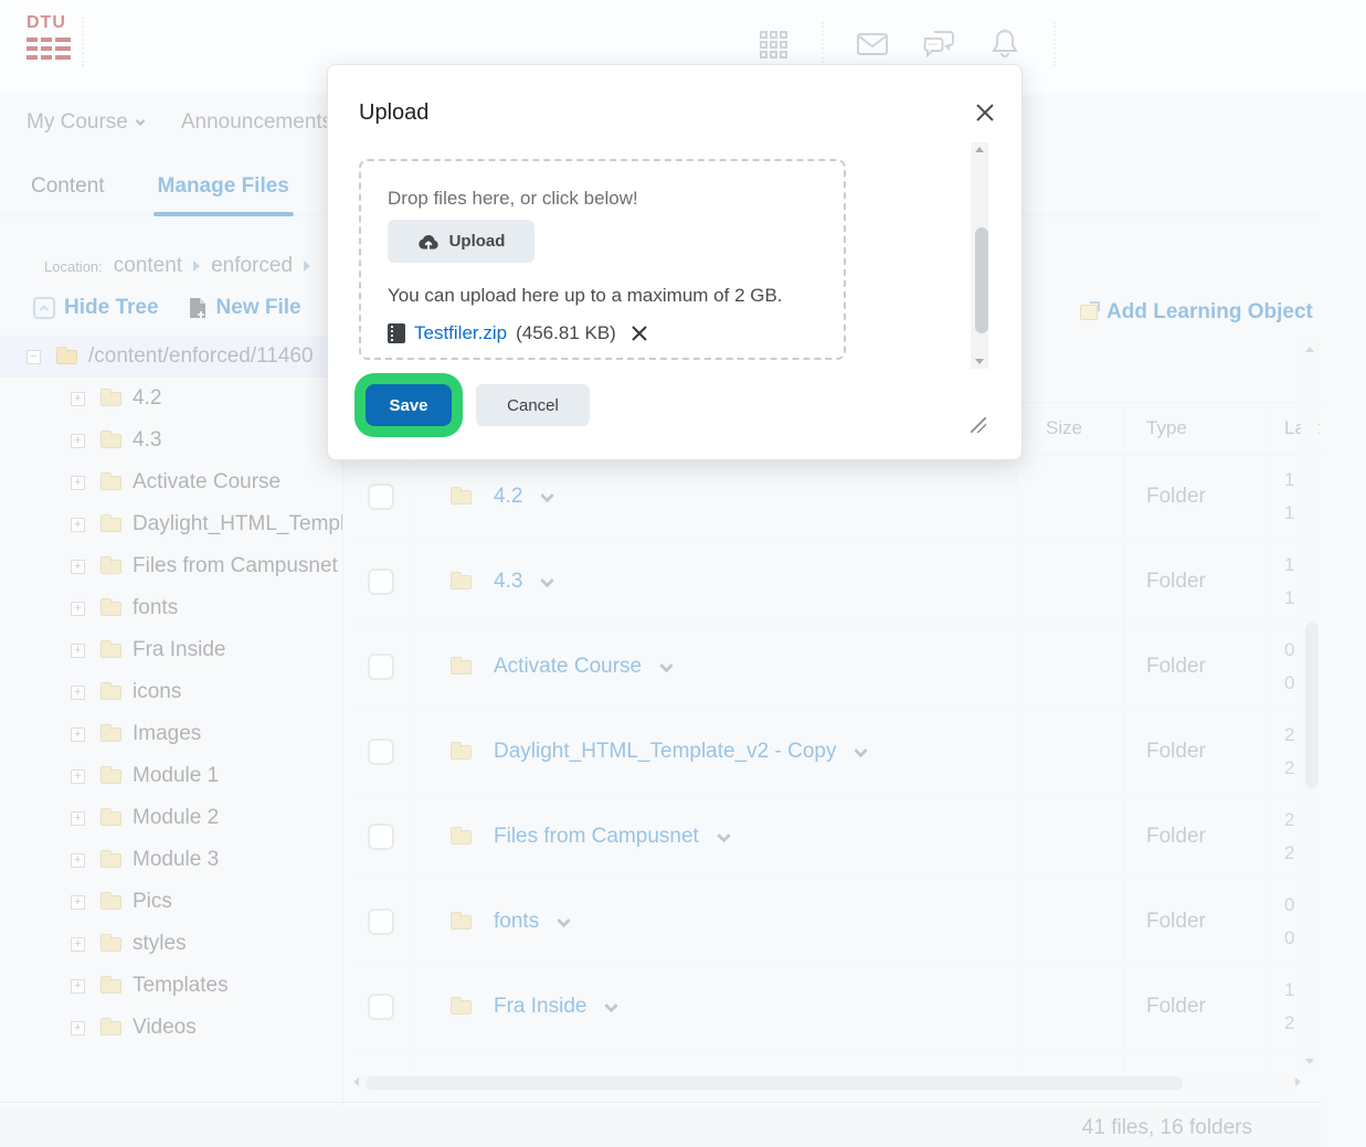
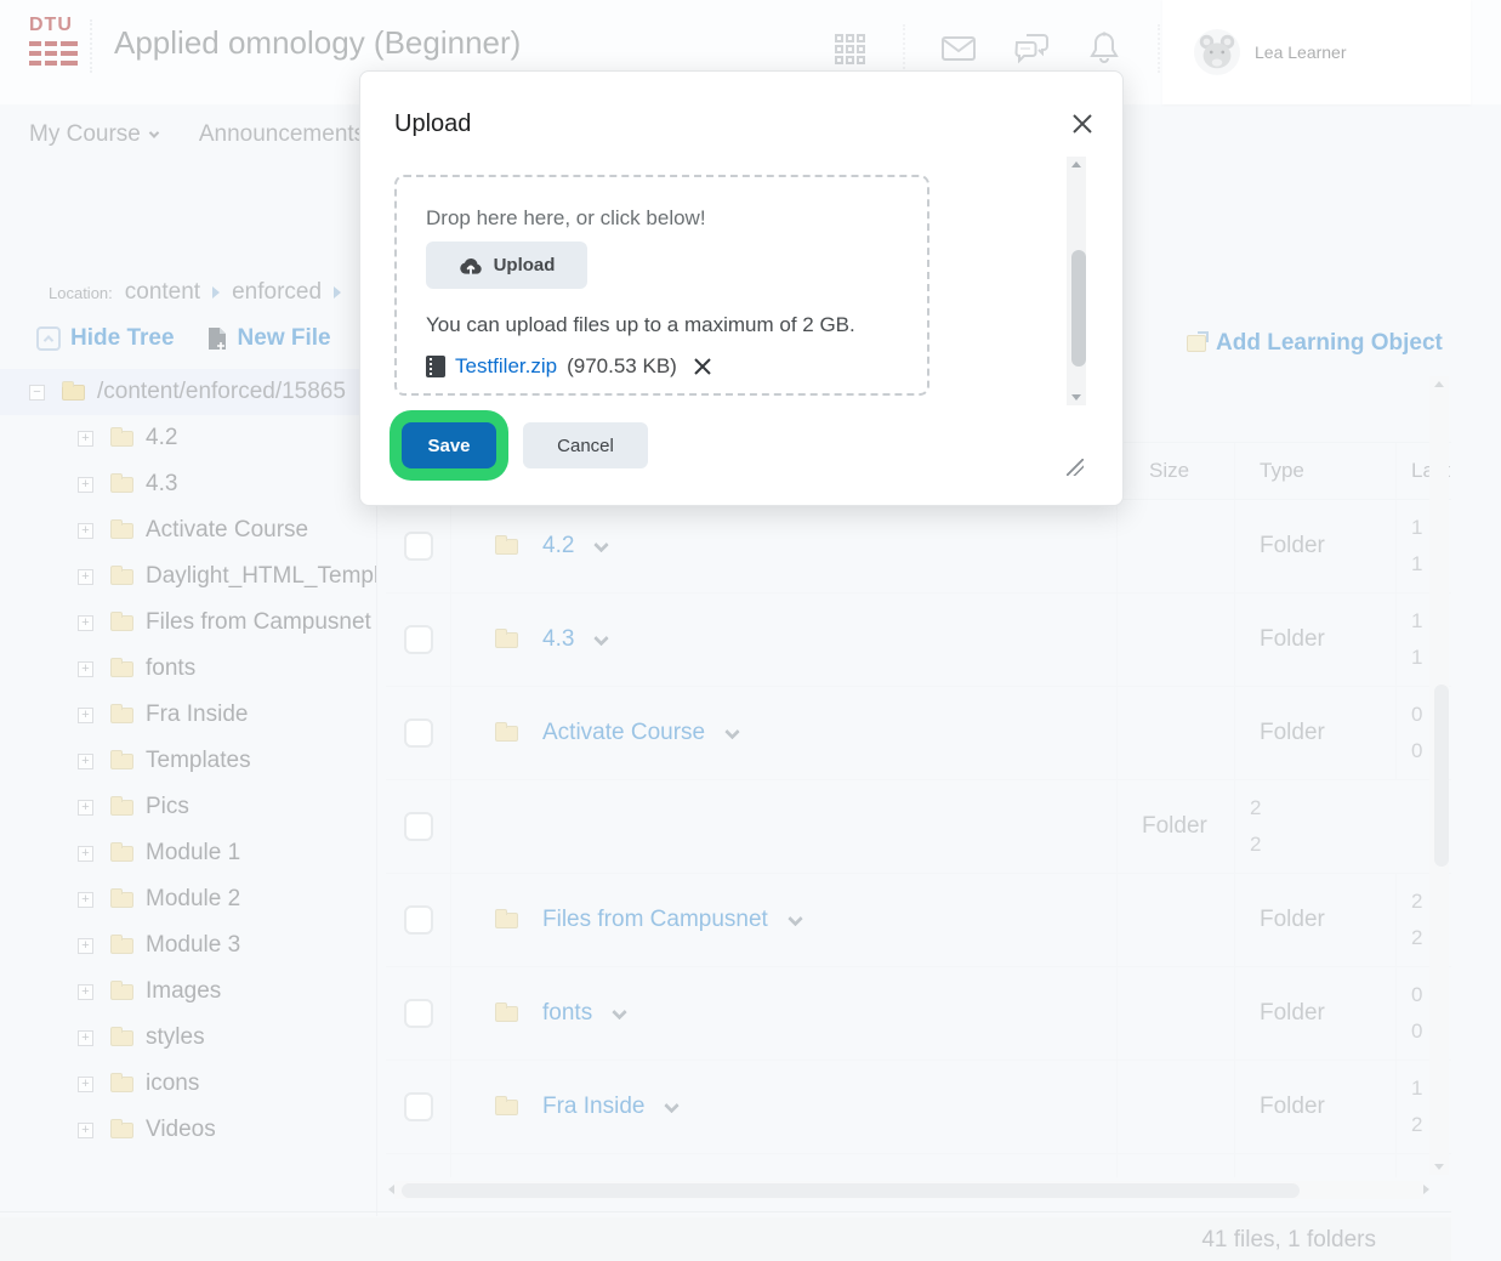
  DTU
+ Applied omnology (Beginner)
+ Lea Learner
  My Course
  Announcement
- Content
- Manage Files
  Location:
  content
  enforced
  Hide Tree
  New File
  −
- /content/enforced/11460
+ /content/enforced/15865
  +
  4.2
  +
  4.3
  +
  Activate Course
  +
  +
  Files from Campusnet
  +
  fonts
  +
  Fra Inside
  +
- icons
+ Templates
  +
- Images
+ Pics
  +
  Module 1
  +
  Module 2
  +
  Module 3
  +
- Pics
+ Images
  +
  styles
  +
- Templates
+ icons
  +
  Videos
  Add Learning Object
  Size
  Type
  4.2
  Folder
  1
  1
  4.3
  Folder
  1
  1
  Activate Course
  Folder
  0
  0
- Daylight_HTML_Template_v2 - Copy
  Folder
  2
  2
  Files from Campusnet
  Folder
  2
  2
  fonts
  Folder
  0
  0
  Fra Inside
  Folder
  1
  2
- 41 files, 16 folders
+ 41 files, 1 folders
  Upload
- Drop files here, or click below!
+ Drop here here, or click below!
  Upload
- You can upload here up to a maximum of 2 GB.
+ You can upload files up to a maximum of 2 GB.
  Testfiler.zip
- (456.81 KB)
+ (970.53 KB)
  Save
  Cancel
